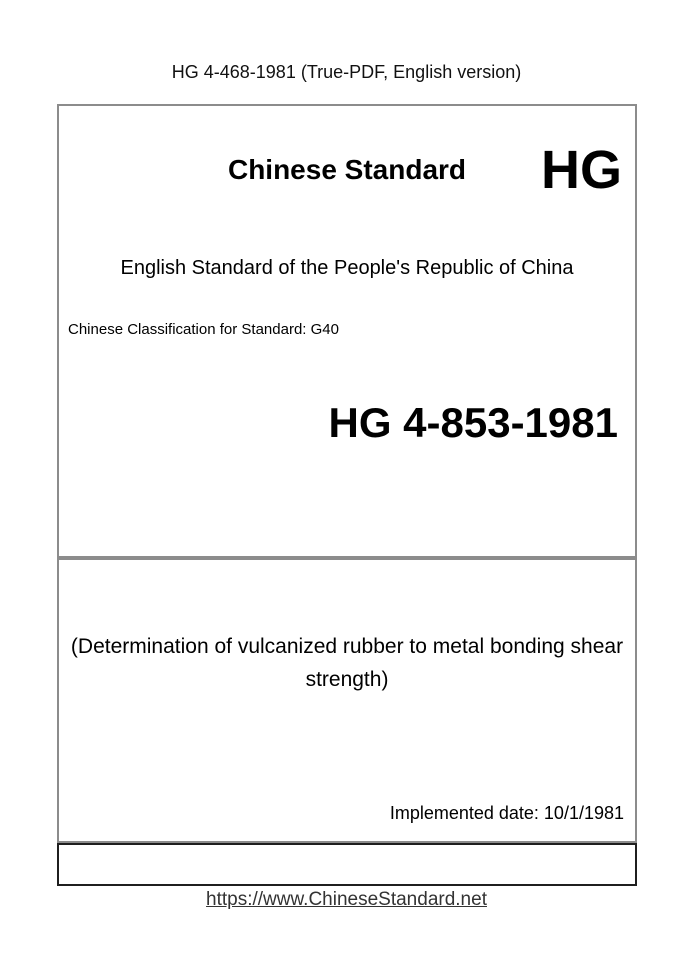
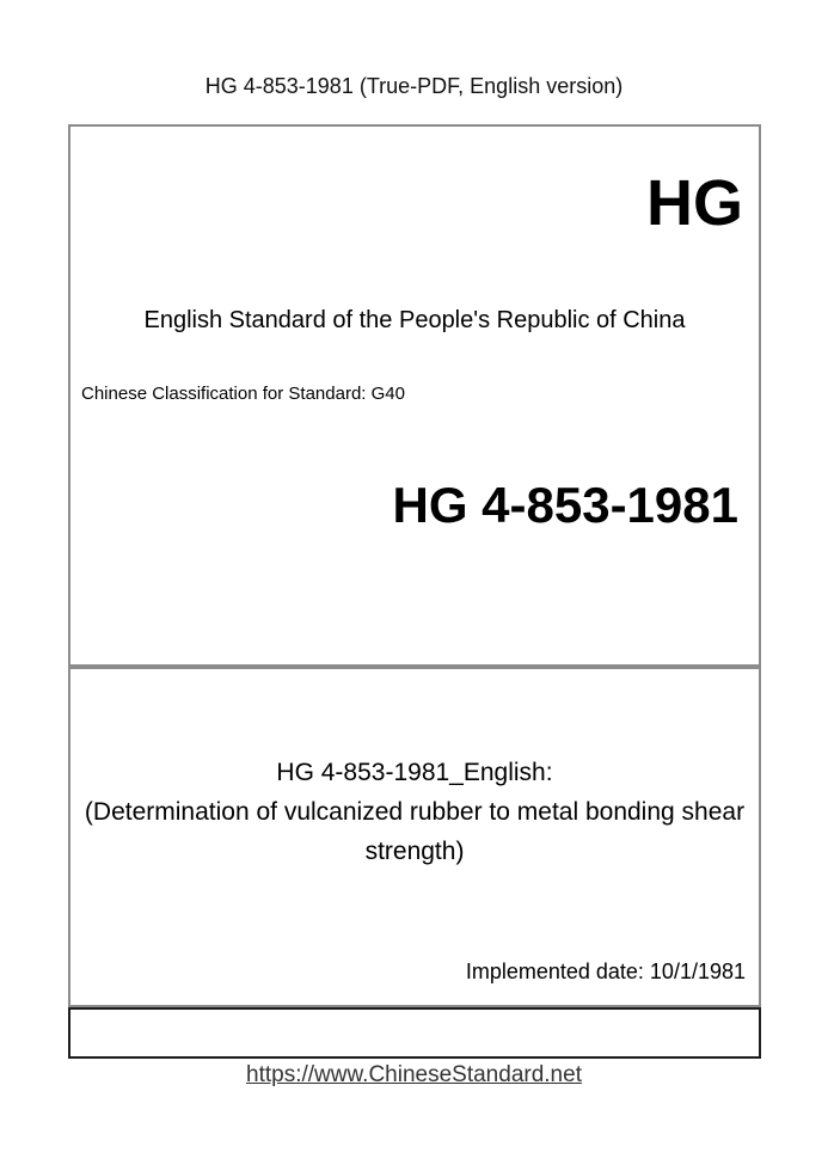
- HG 4-468-1981 (True-PDF, English version)
+ HG 4-853-1981 (True-PDF, English version)
- Chinese Standard
  HG
  English Standard of the People's Republic of China
  Chinese Classification for Standard: G40
  HG 4-853-1981
+ HG 4-853-1981_English:
  (Determination of vulcanized rubber to metal bonding shear
  strength)
  Implemented date: 10/1/1981
  https://www.ChineseStandard.net
